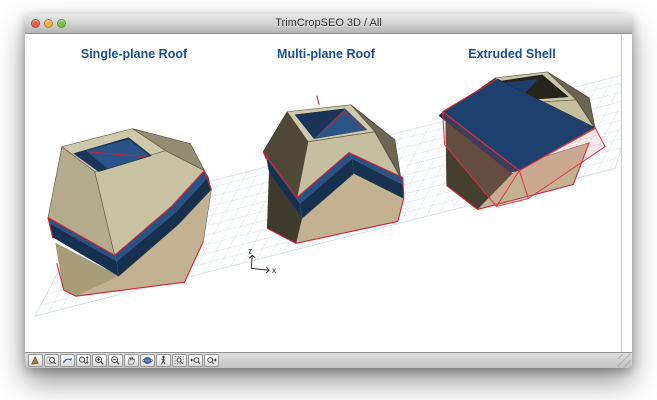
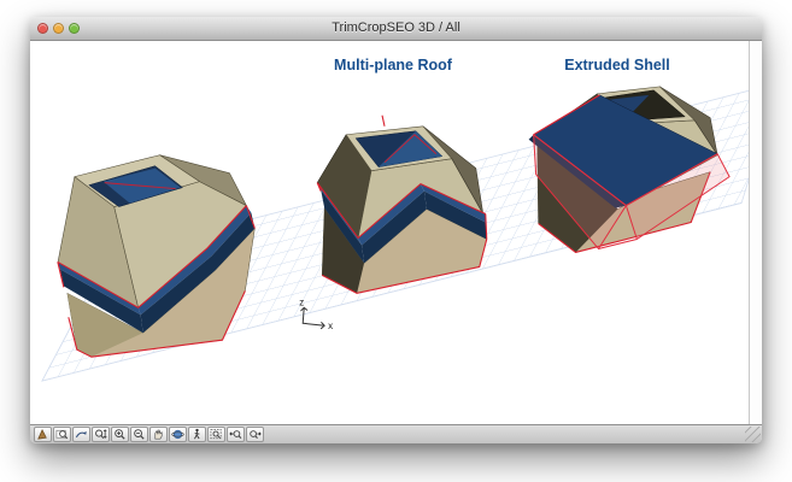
  TrimCropSEO 3D / All
- Single-plane Roof
  Multi-plane Roof
  Extruded Shell
  z
  x
